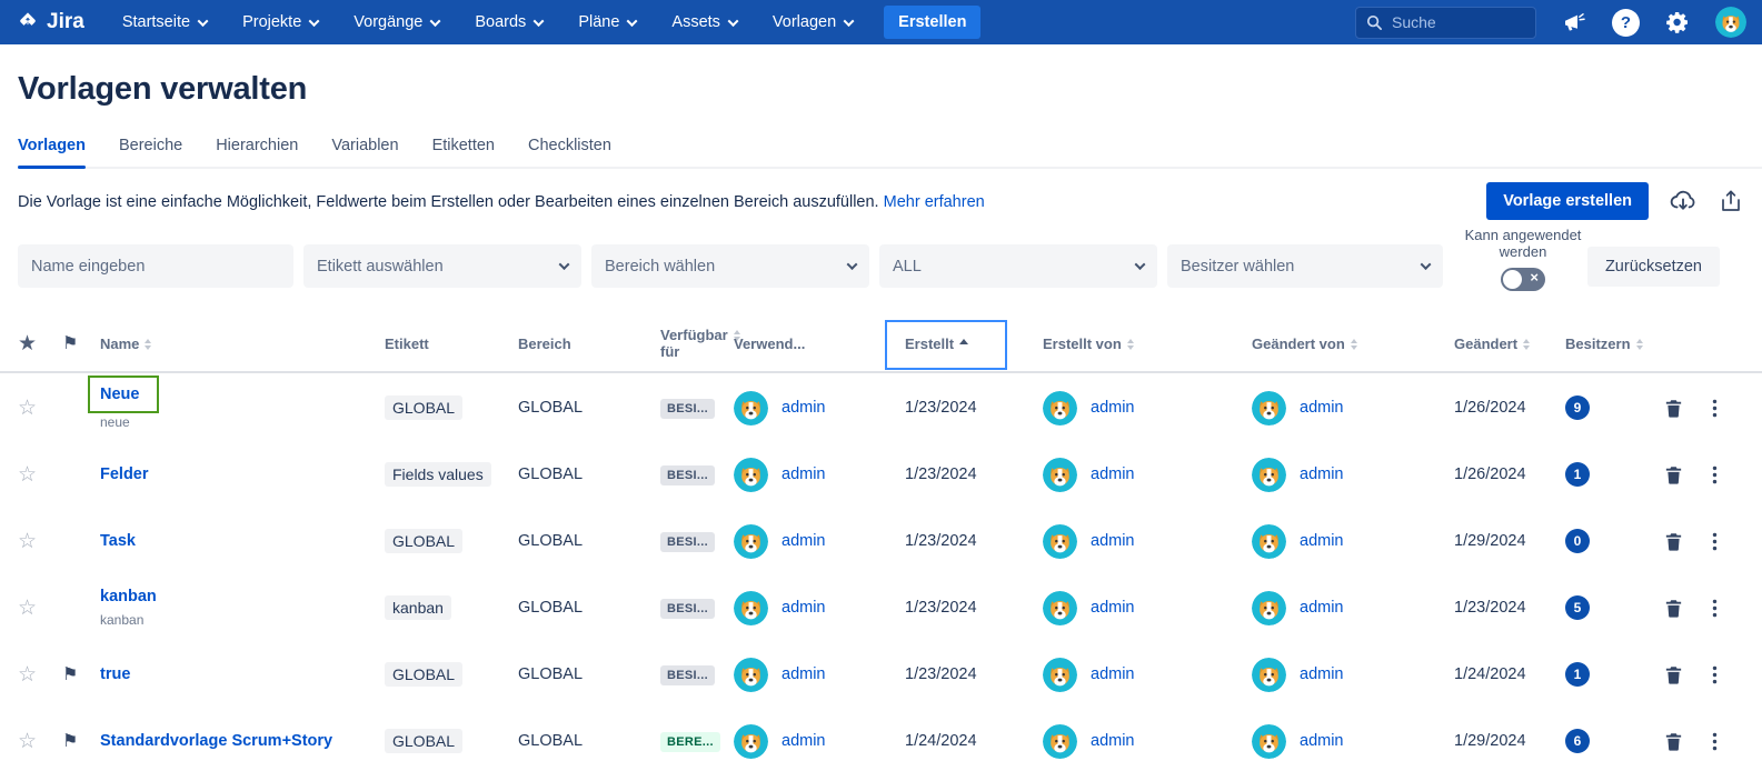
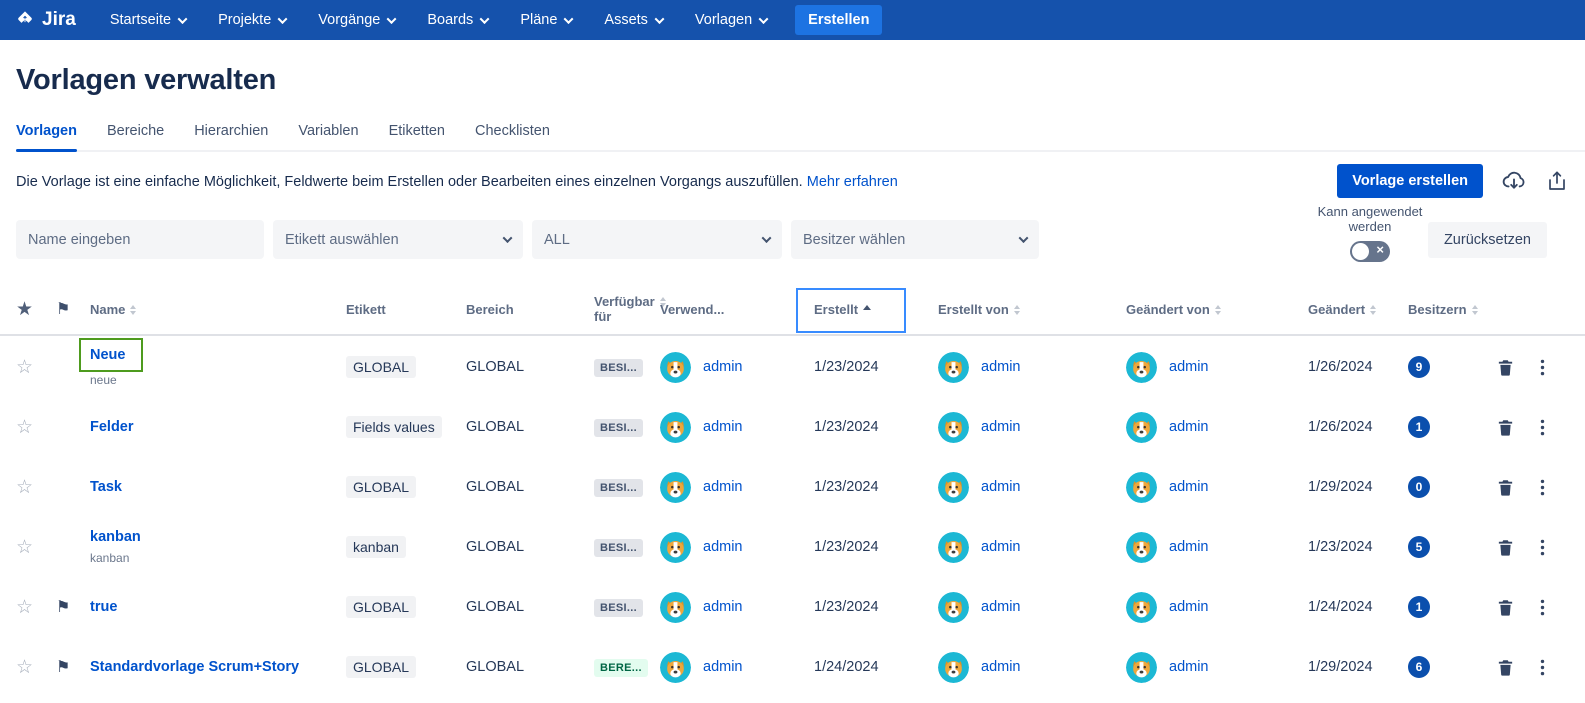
  Jira
  Startseite
  Projekte
  Vorgänge
  Boards
  Pläne
  Assets
  Vorlagen
  Erstellen
- Suche
- ?
  Vorlagen verwalten
  Vorlagen
  Bereiche
  Hierarchien
  Variablen
  Etiketten
  Checklisten
- Die Vorlage ist eine einfache Möglichkeit, Feldwerte beim Erstellen oder Bearbeiten eines einzelnen Bereich auszufüllen. Mehr erfahren
+ Die Vorlage ist eine einfache Möglichkeit, Feldwerte beim Erstellen oder Bearbeiten eines einzelnen Vorgangs auszufüllen. Mehr erfahren
  Vorlage erstellen
  Name eingeben
  Etikett auswählen
- Bereich wählen
  ALL
  Besitzer wählen
  Kann angewendet werden
  ×
  Zurücksetzen
  ★
  ⚑
  Name
  Etikett
  Bereich
  Verfügbar für
  Verwend...
  Erstellt
  Erstellt von
  Geändert von
  Geändert
  Besitzern
  ☆
  Neue
  neue
  GLOBAL
  GLOBAL
  BESI...
  admin
  1/23/2024
  admin
  admin
  1/26/2024
  9
  ☆
  Felder
  Fields values
  GLOBAL
  BESI...
  admin
  1/23/2024
  admin
  admin
  1/26/2024
  1
  ☆
  Task
  GLOBAL
  GLOBAL
  BESI...
  admin
  1/23/2024
  admin
  admin
  1/29/2024
  0
  ☆
  kanban
  kanban
  kanban
  GLOBAL
  BESI...
  admin
  1/23/2024
  admin
  admin
  1/23/2024
  5
  ☆
  ⚑
  true
  GLOBAL
  GLOBAL
  BESI...
  admin
  1/23/2024
  admin
  admin
  1/24/2024
  1
  ☆
  ⚑
  Standardvorlage Scrum+Story
  GLOBAL
  GLOBAL
  BERE...
  admin
  1/24/2024
  admin
  admin
  1/29/2024
  6
